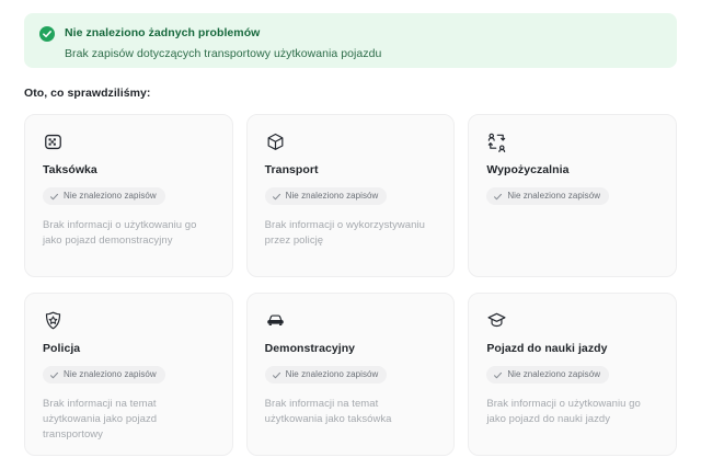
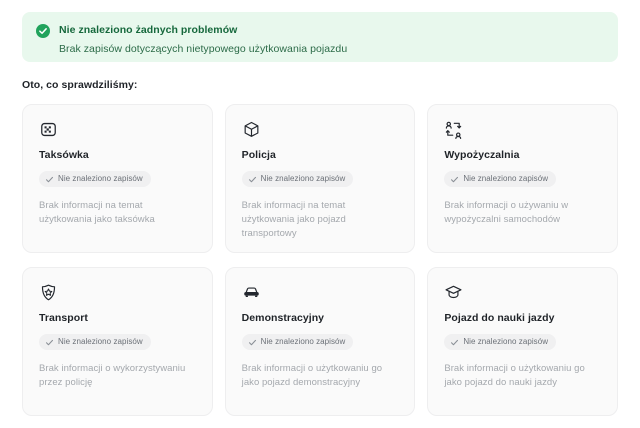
  Nie znaleziono żadnych problemów
- Brak zapisów dotyczących transportowy użytkowania pojazdu
+ Brak zapisów dotyczących nietypowego użytkowania pojazdu
  Oto, co sprawdziliśmy:
  Taksówka
  Nie znaleziono zapisów
- Brak informacji o użytkowaniu go jako pojazd demonstracyjny
+ Brak informacji na temat użytkowania jako taksówka
- Transport
+ Policja
  Nie znaleziono zapisów
- Brak informacji o wykorzystywaniu przez policję
+ Brak informacji na temat użytkowania jako pojazd transportowy
  Wypożyczalnia
  Nie znaleziono zapisów
+ Brak informacji o używaniu w wypożyczalni samochodów
- Policja
+ Transport
  Nie znaleziono zapisów
- Brak informacji na temat użytkowania jako pojazd transportowy
+ Brak informacji o wykorzystywaniu przez policję
  Demonstracyjny
  Nie znaleziono zapisów
- Brak informacji na temat użytkowania jako taksówka
+ Brak informacji o użytkowaniu go jako pojazd demonstracyjny
  Pojazd do nauki jazdy
  Nie znaleziono zapisów
  Brak informacji o użytkowaniu go jako pojazd do nauki jazdy
